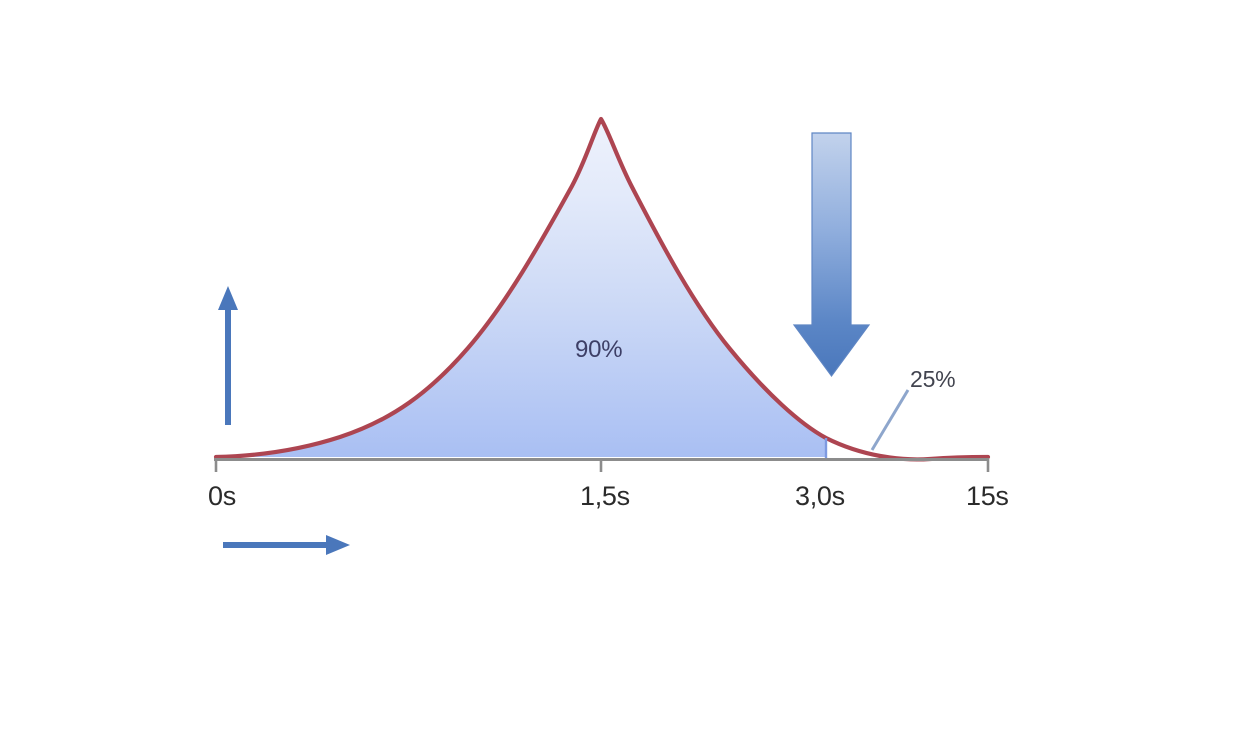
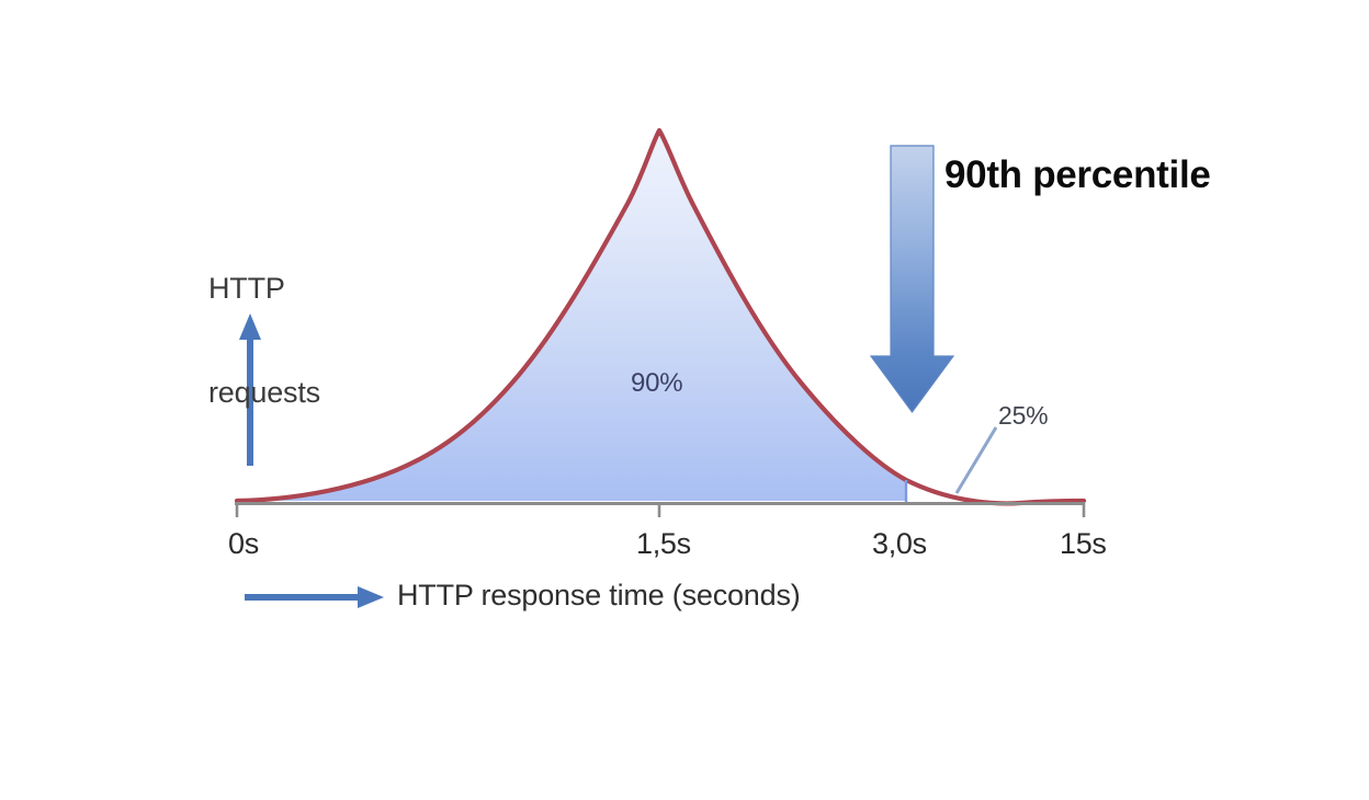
+ HTTP
+ requests
+ HTTP response time (seconds)
+ 90th percentile
  90%
  25%
  0s
  1,5s
  3,0s
  15s
